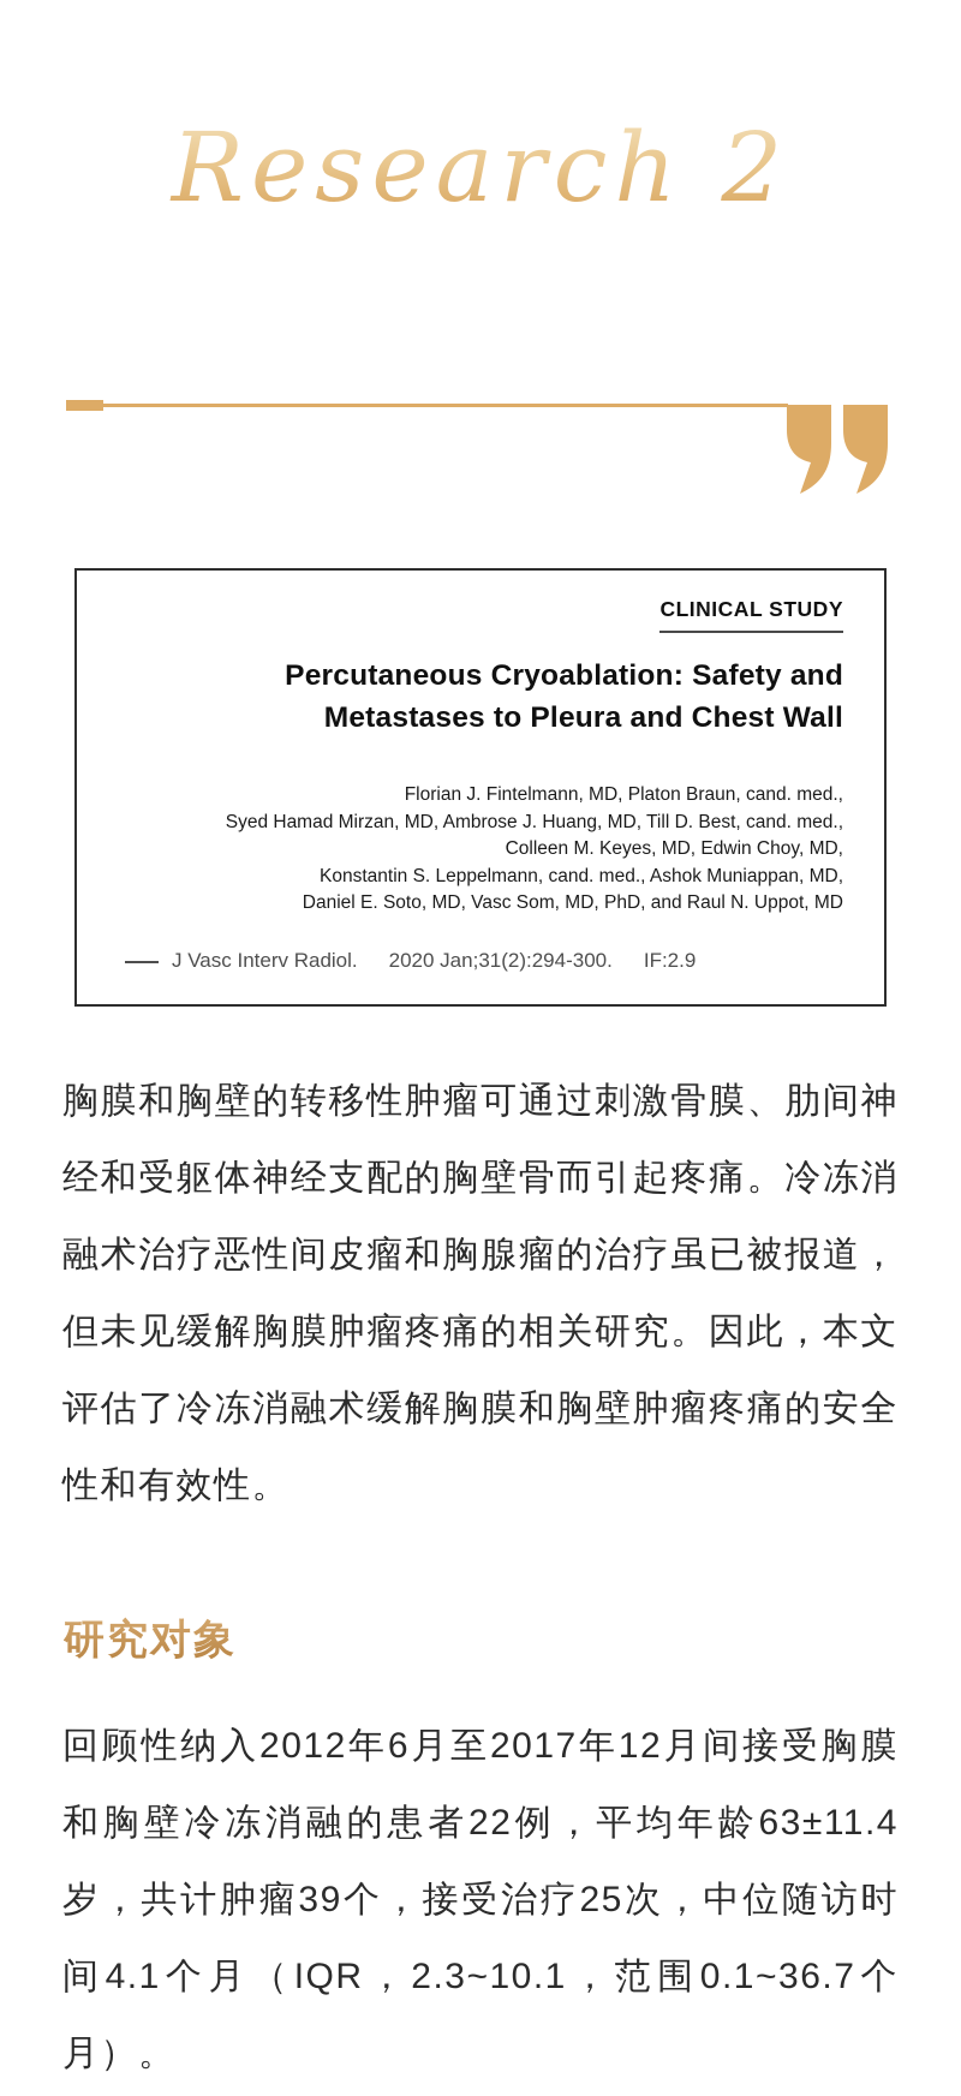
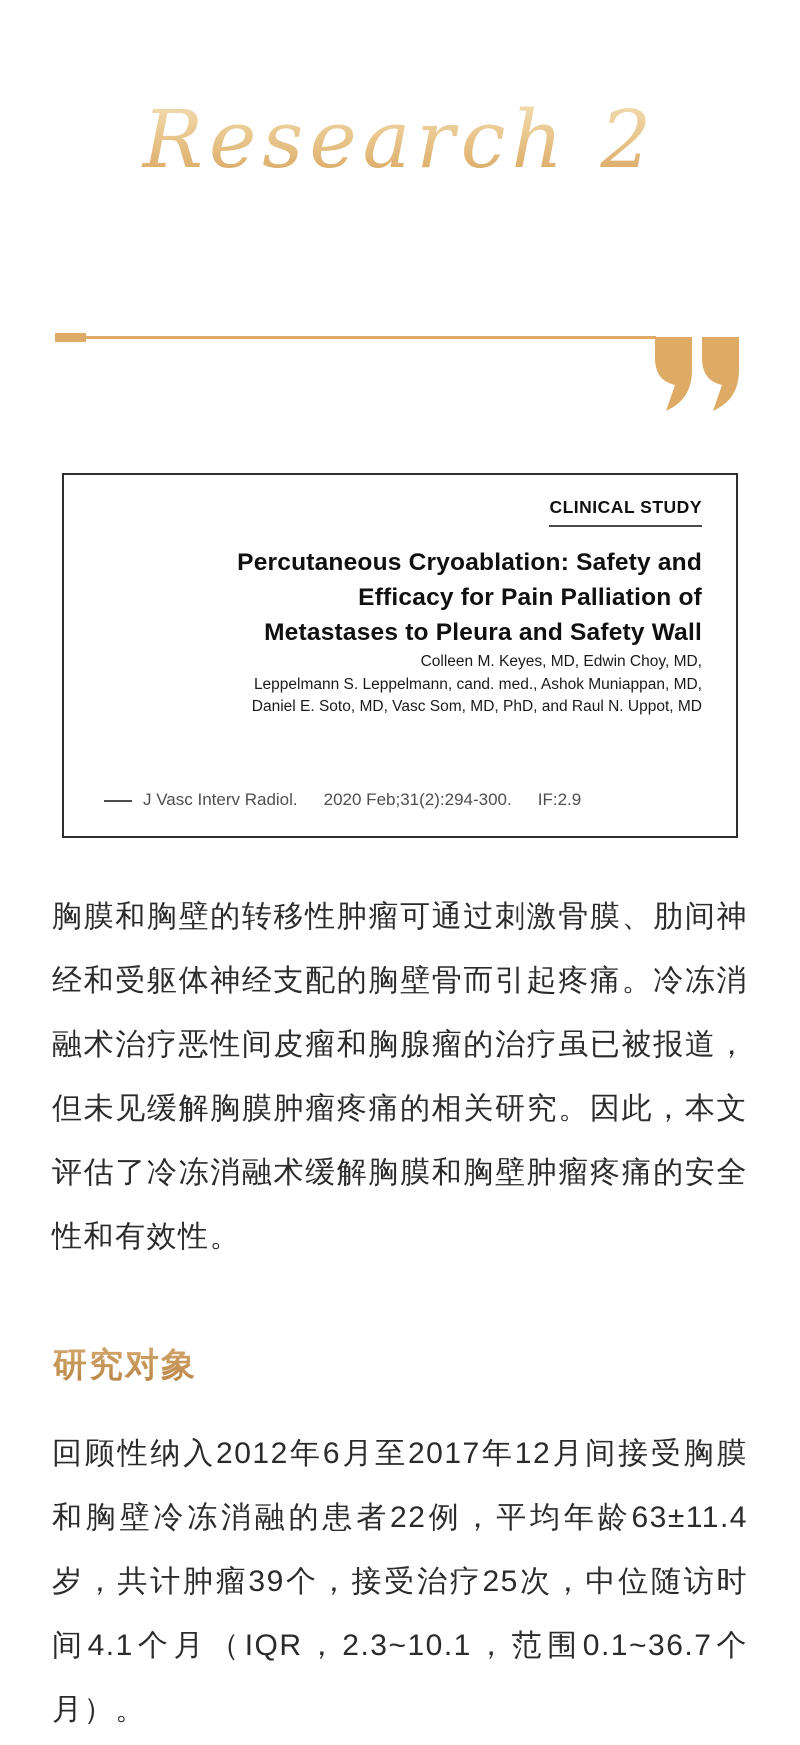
  Research 2
  CLINICAL STUDY
  Percutaneous Cryoablation: Safety and
+ Efficacy for Pain Palliation of
- Metastases to Pleura and Chest Wall
+ Metastases to Pleura and Safety Wall
- Florian J. Fintelmann, MD, Platon Braun, cand. med.,
- Syed Hamad Mirzan, MD, Ambrose J. Huang, MD, Till D. Best, cand. med.,
  Colleen M. Keyes, MD, Edwin Choy, MD,
- Konstantin S. Leppelmann, cand. med., Ashok Muniappan, MD,
+ Leppelmann S. Leppelmann, cand. med., Ashok Muniappan, MD,
  Daniel E. Soto, MD, Vasc Som, MD, PhD, and Raul N. Uppot, MD
- J Vasc Interv Radiol. 2020 Jan;31(2):294-300. IF:2.9
+ J Vasc Interv Radiol. 2020 Feb;31(2):294-300. IF:2.9
  胸膜和胸壁的转移性肿瘤可通过刺激骨膜、肋间神经和受躯体神经支配的胸壁骨而引起疼痛。冷冻消融术治疗恶性间皮瘤和胸腺瘤的治疗虽已被报道，但未见缓解胸膜肿瘤疼痛的相关研究。因此，本文评估了冷冻消融术缓解胸膜和胸壁肿瘤疼痛的安全性和有效性。
  研究对象
  回顾性纳入2012年6月至2017年12月间接受胸膜和胸壁冷冻消融的患者22例，平均年龄63±11.4岁，共计肿瘤39个，接受治疗25次，中位随访时间4.1个月（IQR，2.3~10.1，范围0.1~36.7个月）。
